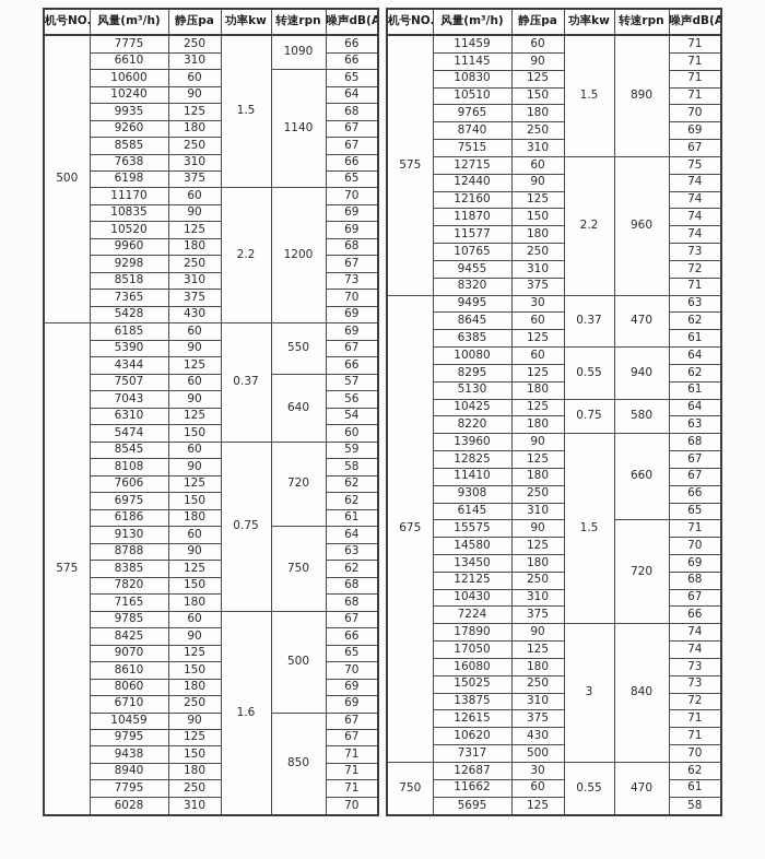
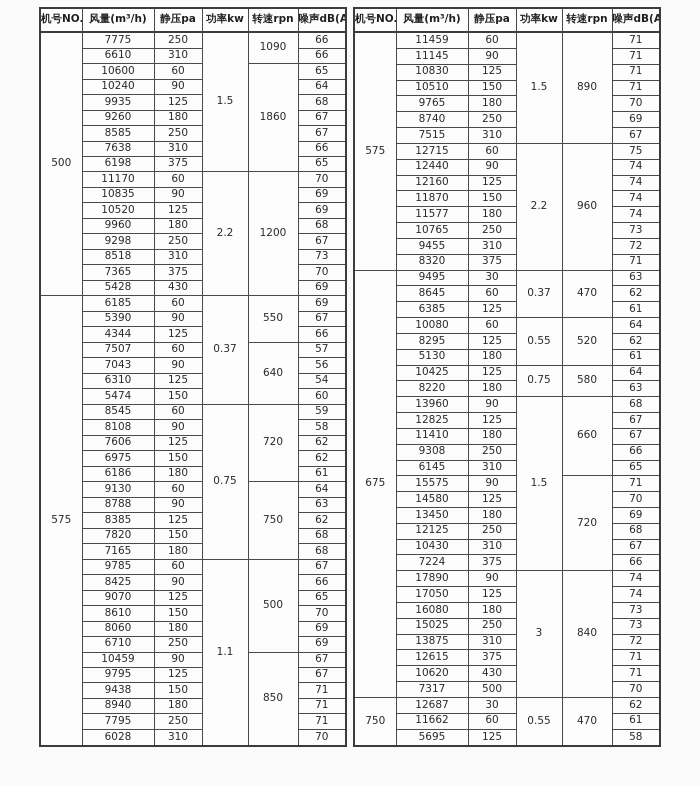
  机号NO.	风量(m³/h)	静压pa	功率kw	转速rpn	噪声dB(A
  500	7775	250	1.5	1090	66
  6610	310	66
- 10600	60	1140	65
+ 10600	60	1860	65
  10240	90	64
  9935	125	68
  9260	180	67
  8585	250	67
  7638	310	66
  6198	375	65
  11170	60	2.2	1200	70
  10835	90	69
  10520	125	69
  9960	180	68
  9298	250	67
  8518	310	73
  7365	375	70
  5428	430	69
  575	6185	60	0.37	550	69
  5390	90	67
  4344	125	66
  7507	60	640	57
  7043	90	56
  6310	125	54
  5474	150	60
  8545	60	0.75	720	59
  8108	90	58
  7606	125	62
  6975	150	62
  6186	180	61
  9130	60	750	64
  8788	90	63
  8385	125	62
  7820	150	68
  7165	180	68
- 9785	60	1.6	500	67
+ 9785	60	1.1	500	67
  8425	90	66
  9070	125	65
  8610	150	70
  8060	180	69
  6710	250	69
  10459	90	850	67
  9795	125	67
  9438	150	71
  8940	180	71
  7795	250	71
  6028	310	70
  机号NO.	风量(m³/h)	静压pa	功率kw	转速rpn	噪声dB(A
  575	11459	60	1.5	890	71
  11145	90	71
  10830	125	71
  10510	150	71
  9765	180	70
  8740	250	69
  7515	310	67
  12715	60	2.2	960	75
  12440	90	74
  12160	125	74
  11870	150	74
  11577	180	74
  10765	250	73
  9455	310	72
  8320	375	71
  675	9495	30	0.37	470	63
  8645	60	62
  6385	125	61
- 10080	60	0.55	940	64
+ 10080	60	0.55	520	64
  8295	125	62
  5130	180	61
  10425	125	0.75	580	64
  8220	180	63
  13960	90	1.5	660	68
  12825	125	67
  11410	180	67
  9308	250	66
  6145	310	65
  15575	90	720	71
  14580	125	70
  13450	180	69
  12125	250	68
  10430	310	67
  7224	375	66
  17890	90	3	840	74
  17050	125	74
  16080	180	73
  15025	250	73
  13875	310	72
  12615	375	71
  10620	430	71
  7317	500	70
  750	12687	30	0.55	470	62
  11662	60	61
  5695	125	58
